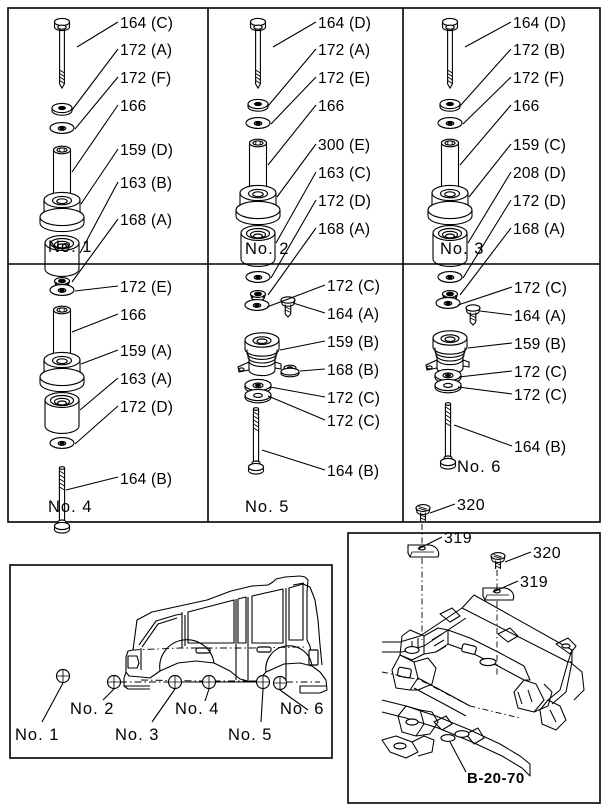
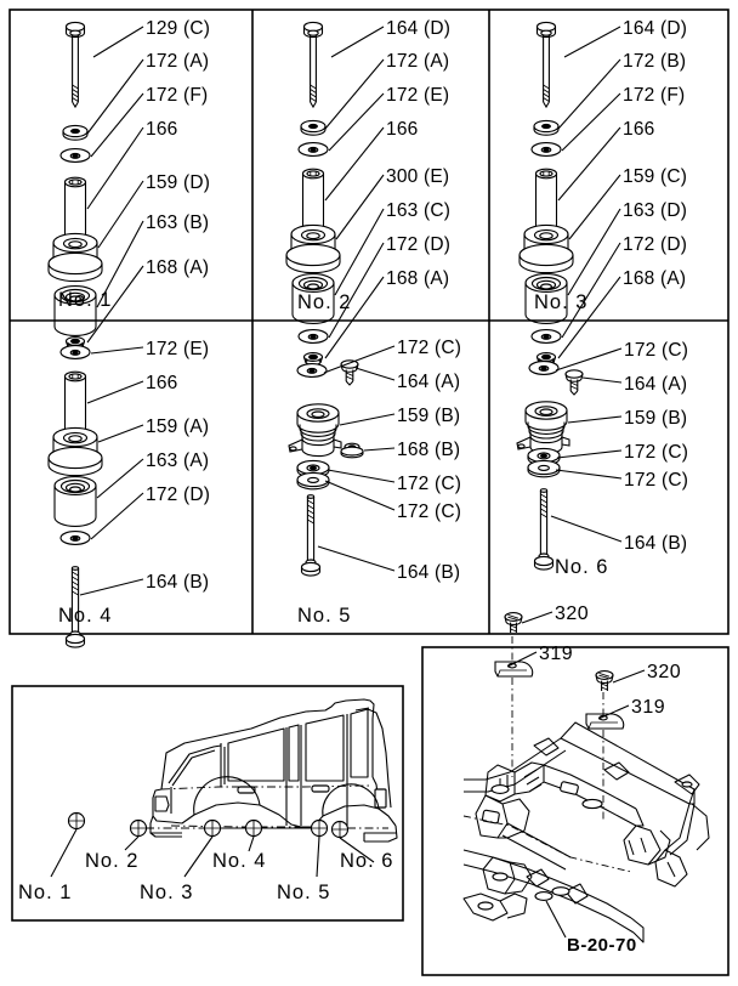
- 164 (C)
+ 129 (C)
  172 (A)
  172 (F)
  166
  159 (D)
  163 (B)
  168 (A)
  No. 1
  164 (D)
  172 (A)
  172 (E)
  166
  300 (E)
  163 (C)
  172 (D)
  168 (A)
  No. 2
  164 (D)
  172 (B)
  172 (F)
  166
  159 (C)
- 208 (D)
+ 163 (D)
  172 (D)
  168 (A)
  No. 3
  172 (E)
  166
  159 (A)
  163 (A)
  172 (D)
  164 (B)
  No. 4
  172 (C)
  164 (A)
  159 (B)
  168 (B)
  172 (C)
  172 (C)
  164 (B)
  No. 5
  172 (C)
  164 (A)
  159 (B)
  172 (C)
  172 (C)
  164 (B)
  No. 6
  No. 1
  No. 2
  No. 3
  No. 4
  No. 5
  No. 6
  320
  319
  320
  319
  B-20-70
